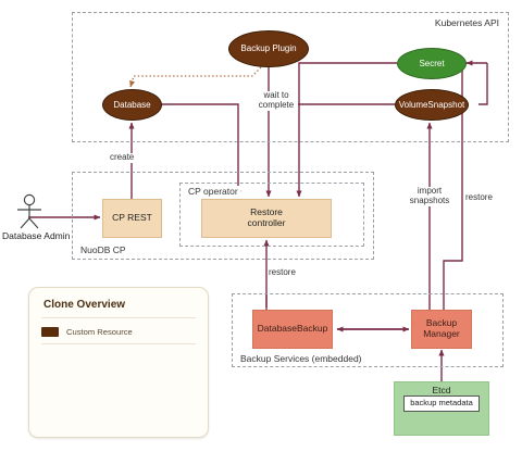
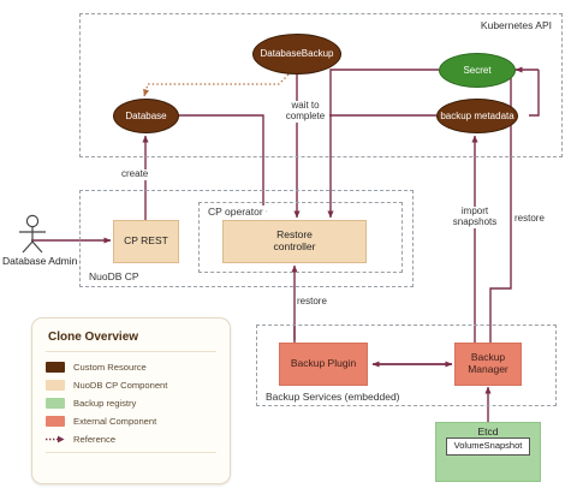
  Kubernetes API
  NuoDB CP
  CP operator
  Backup Services (embedded)
  Database Admin
- Backup Plugin
+ DatabaseBackup
  Secret
- VolumeSnapshot
+ backup metadata
  Database
  CP REST
  Restore
  controller
- DatabaseBackup
+ Backup Plugin
  Backup
  Manager
  Etcd
- backup metadata
+ VolumeSnapshot
  create
  wait to
  complete
  restore
  import
  snapshots
  restore
  Clone Overview
  Custom Resource
+ NuoDB CP Component
+ Backup registry
+ External Component
+ Reference
